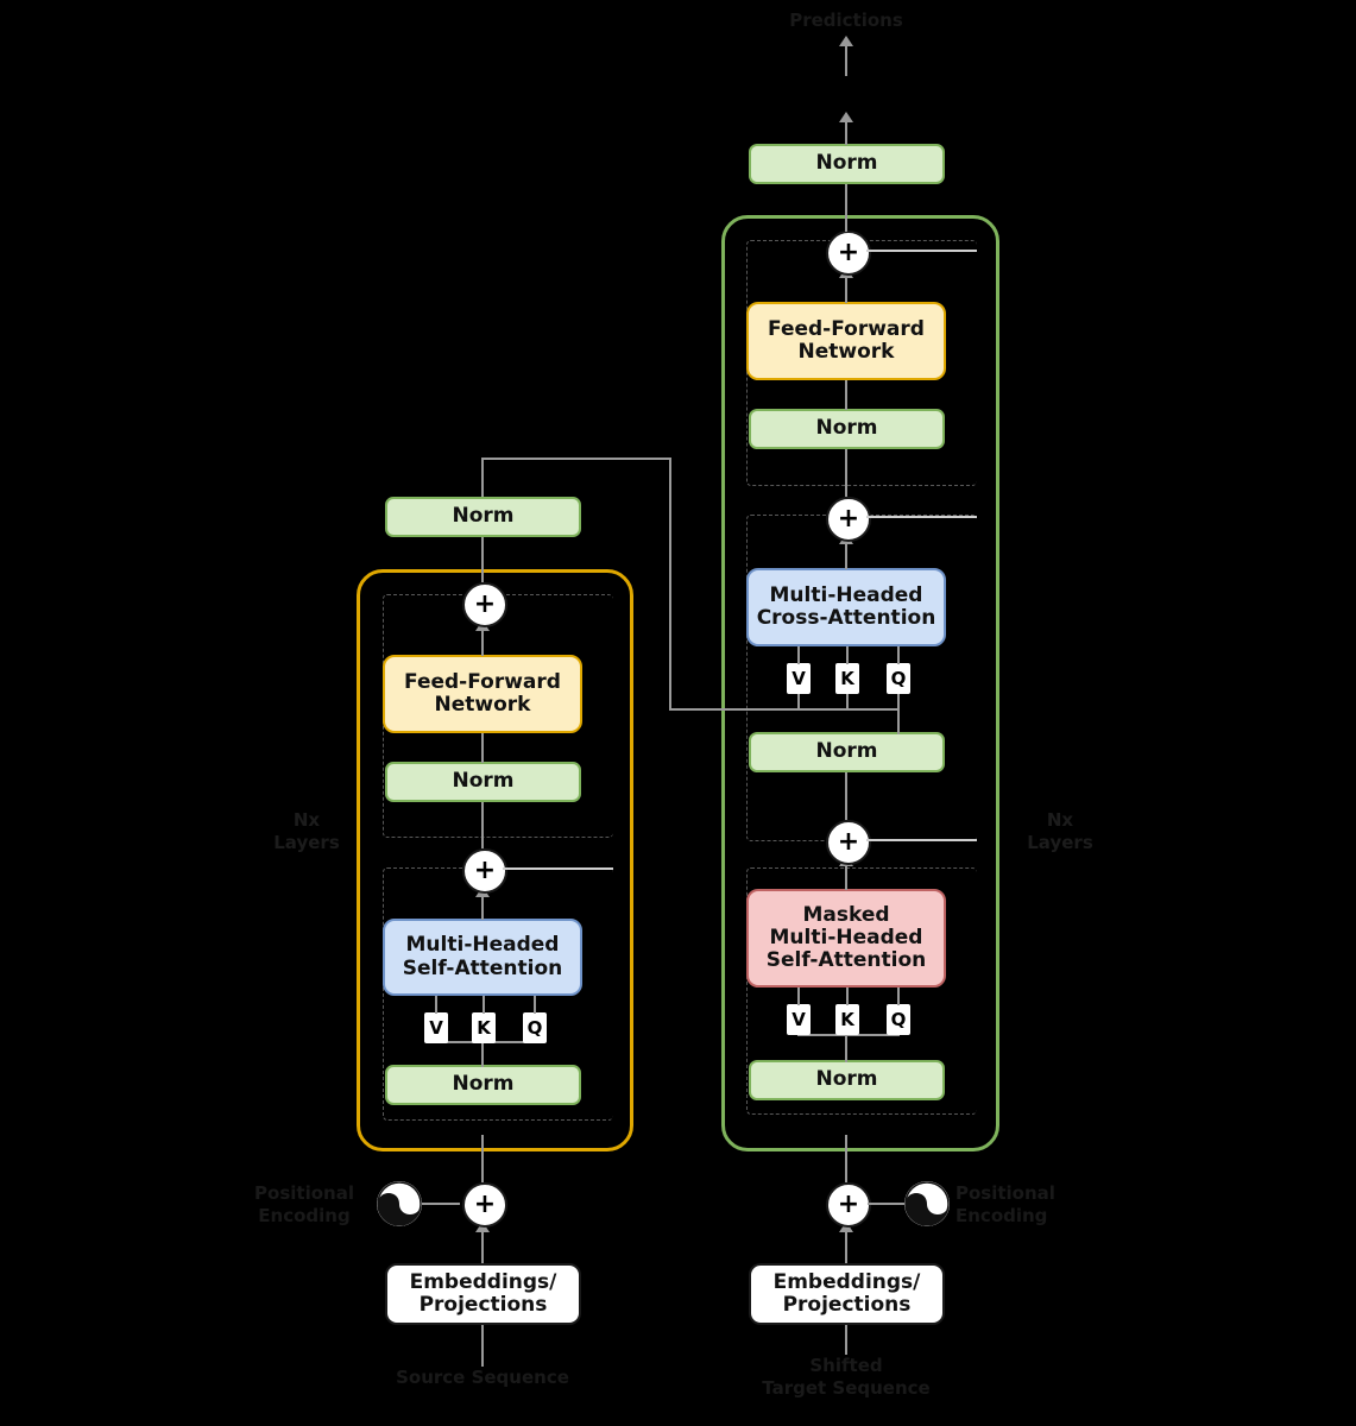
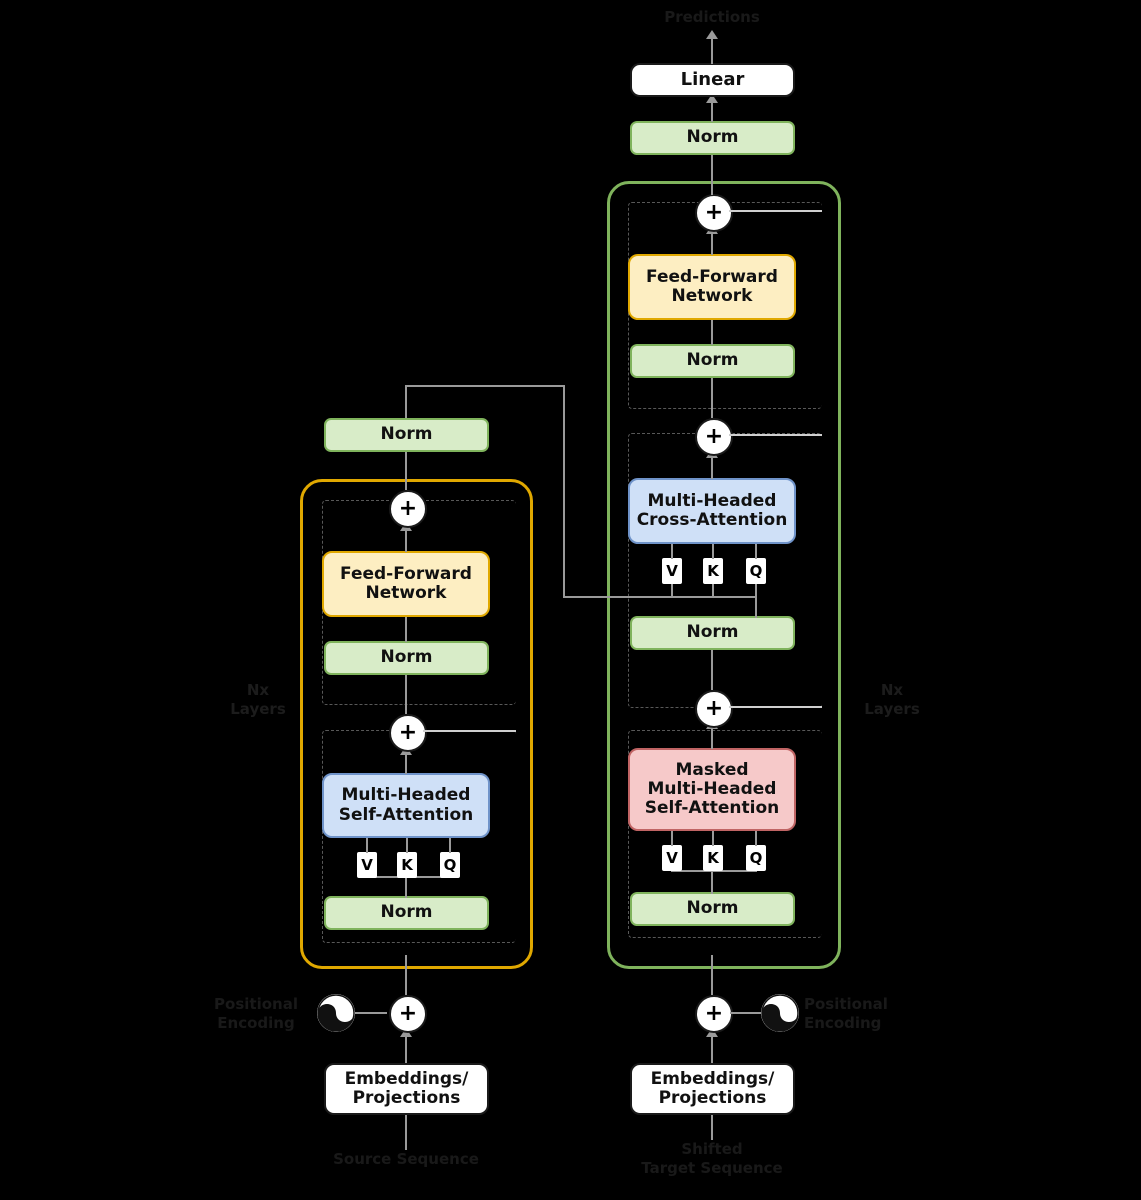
  Source Sequence
  Embeddings/
  Projections
  Positional
  Encoding
  +
  Norm
  V
  K
  Q
  Multi-Headed
  Self-Attention
  +
  Norm
  Feed-Forward
  Network
  +
  Norm
  Nx
  Layers
  Shifted
  Target Sequence
  Embeddings/
  Projections
  +
  Positional
  Encoding
  Norm
  V
  K
  Q
  Masked
  Multi-Headed
  Self-Attention
  +
  Norm
  V
  K
  Q
  Multi-Headed
  Cross-Attention
  +
  Norm
  Feed-Forward
  Network
  +
  Norm
+ Linear
  Predictions
  Nx
  Layers
